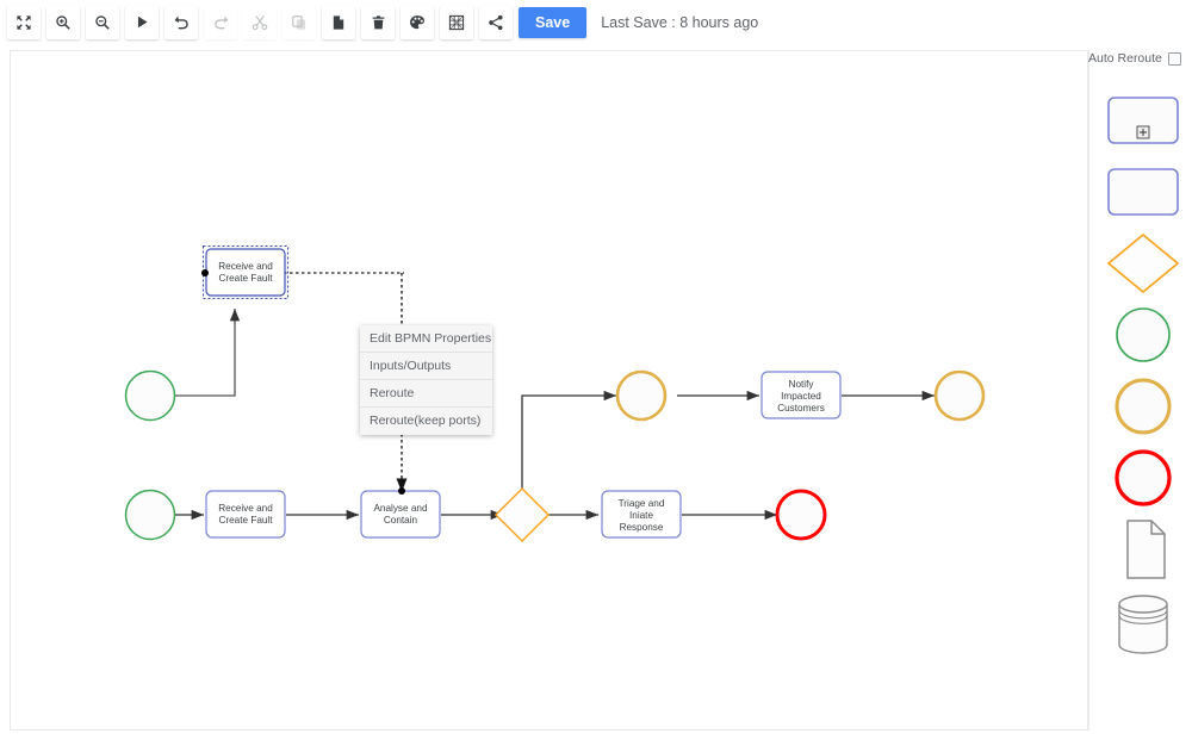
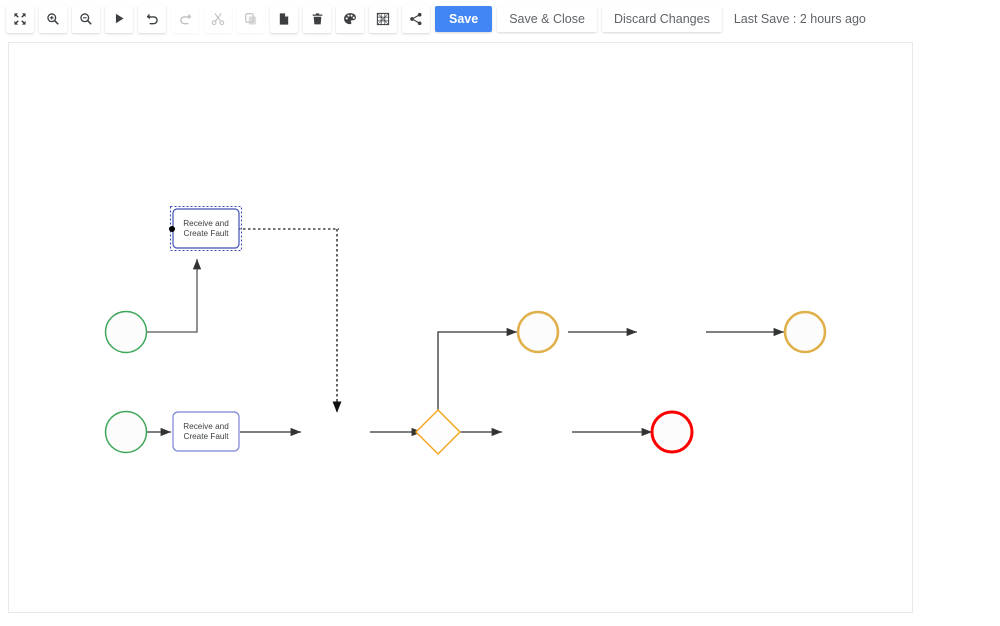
  Save
+ Save & Close
+ Discard Changes
- Last Save : 8 hours ago
+ Last Save : 2 hours ago
  Receive and
  Create Fault
  Receive and
  Create Fault
- Analyse and
- Contain
- Triage and
- Iniate
- Response
- Notify
- Impacted
- Customers
- Edit BPMN Properties
- Inputs/Outputs
- Reroute
- Reroute(keep ports)
- Auto Reroute
